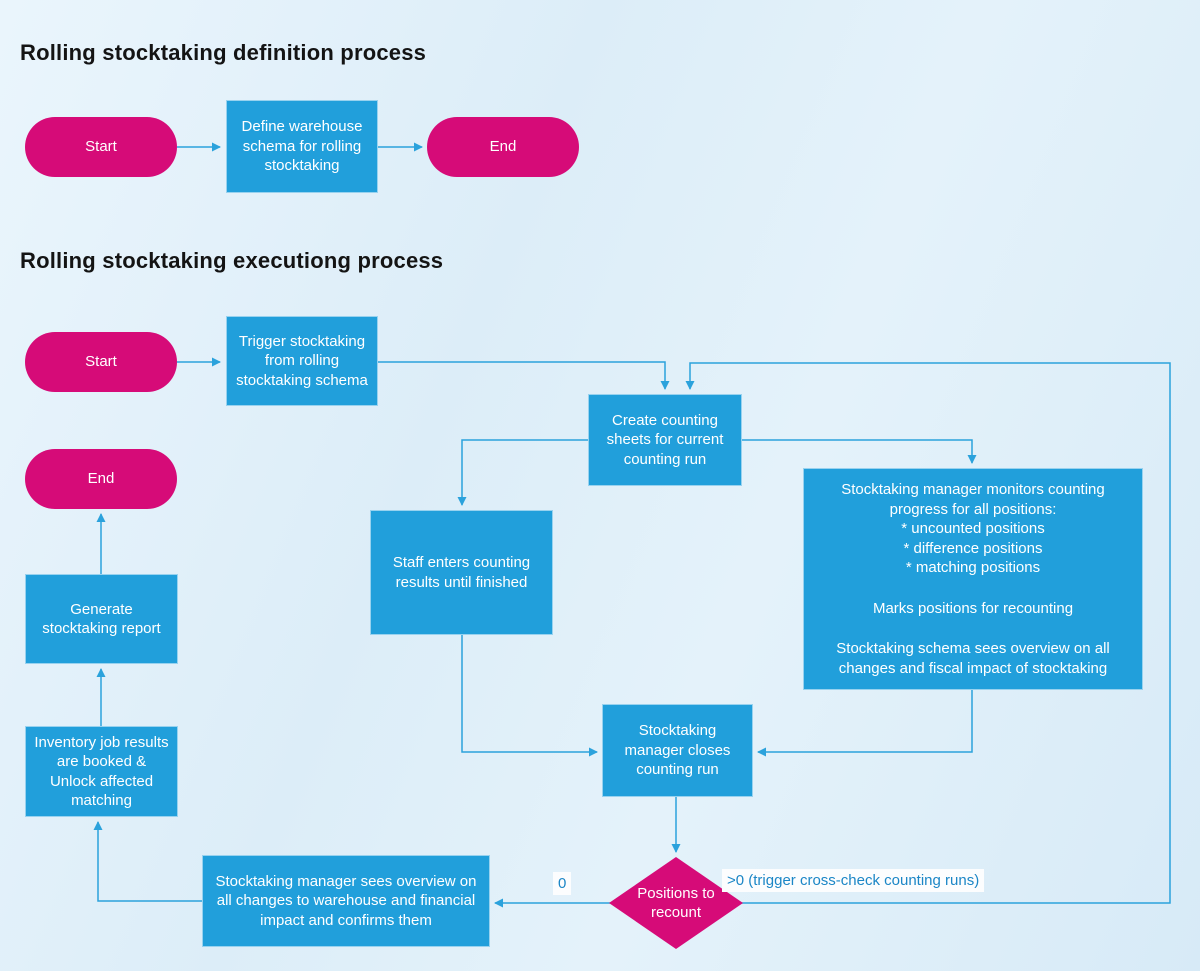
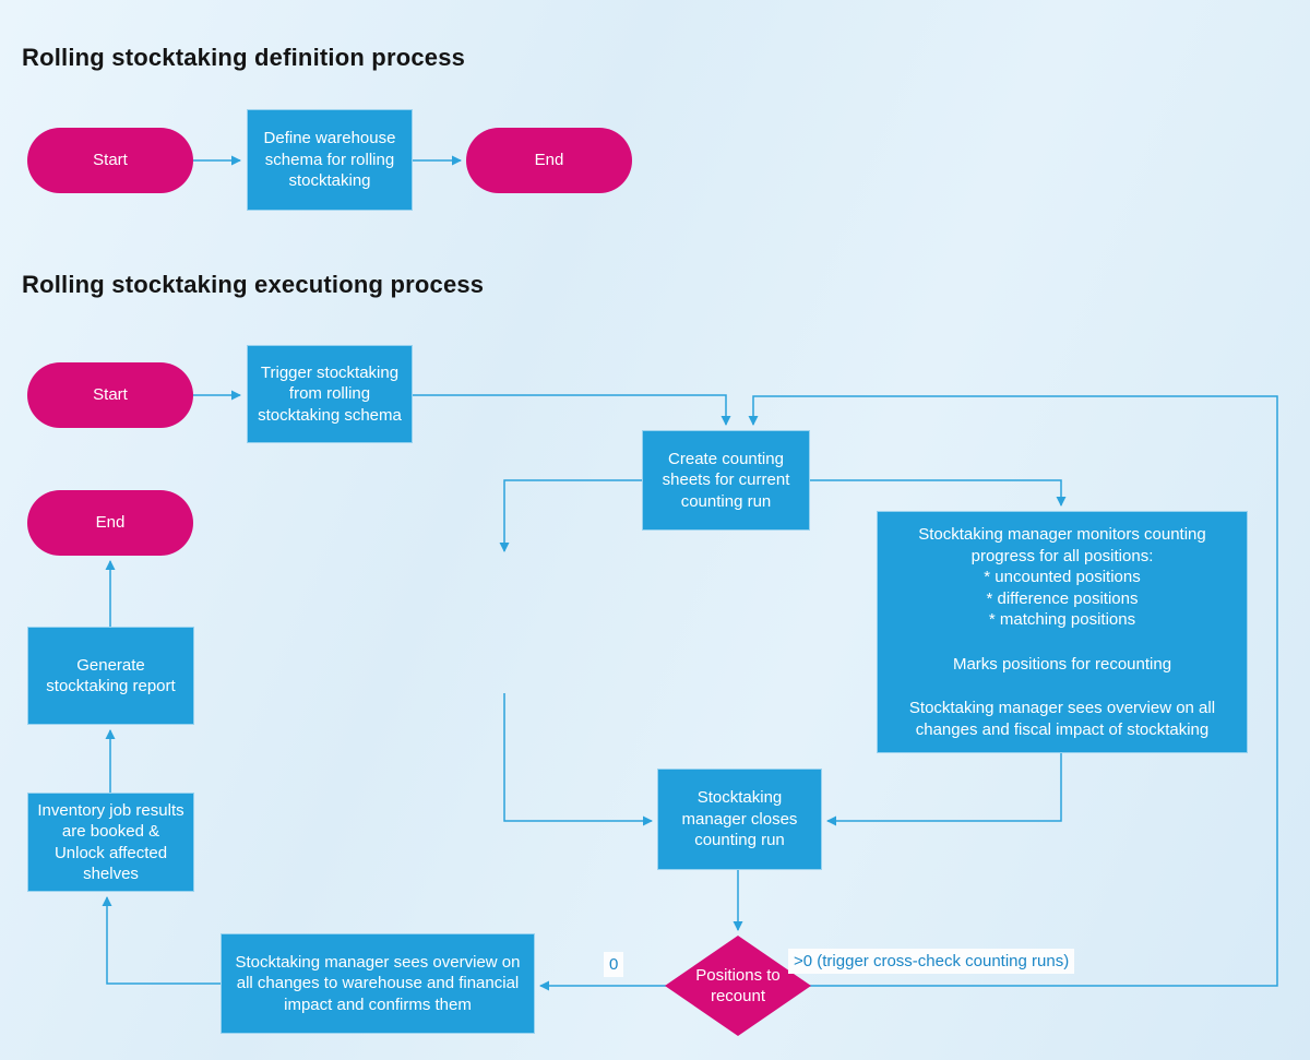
  Rolling stocktaking definition process
  Rolling stocktaking executiong process
  Start
  Define warehouse schema for rolling stocktaking
  End
  Start
  Trigger stocktaking from rolling stocktaking schema
  Create counting sheets for current counting run
- Staff enters counting results until finished
  Stocktaking manager monitors counting progress for all positions:
  * uncounted positions
  * difference positions
  * matching positions
  Marks positions for recounting
- Stocktaking schema sees overview on all changes and fiscal impact of stocktaking
+ Stocktaking manager sees overview on all changes and fiscal impact of stocktaking
  Stocktaking manager closes counting run
  Positions to recount
  0
  >0 (trigger cross-check counting runs)
  Stocktaking manager sees overview on all changes to warehouse and financial impact and confirms them
- Inventory job results are booked & Unlock affected matching
+ Inventory job results are booked & Unlock affected shelves
  Generate stocktaking report
  End
